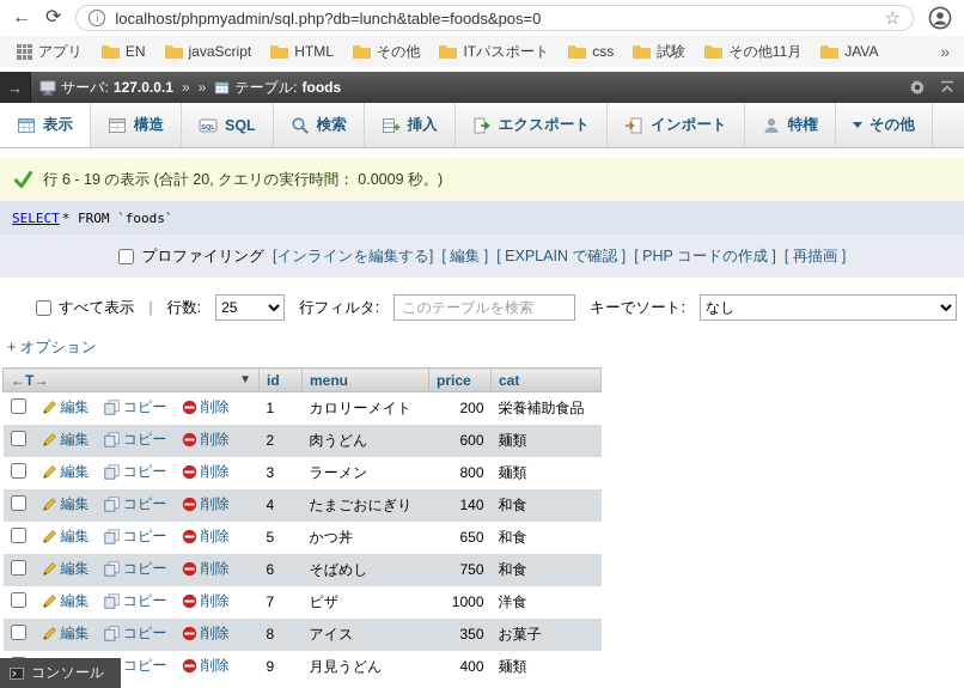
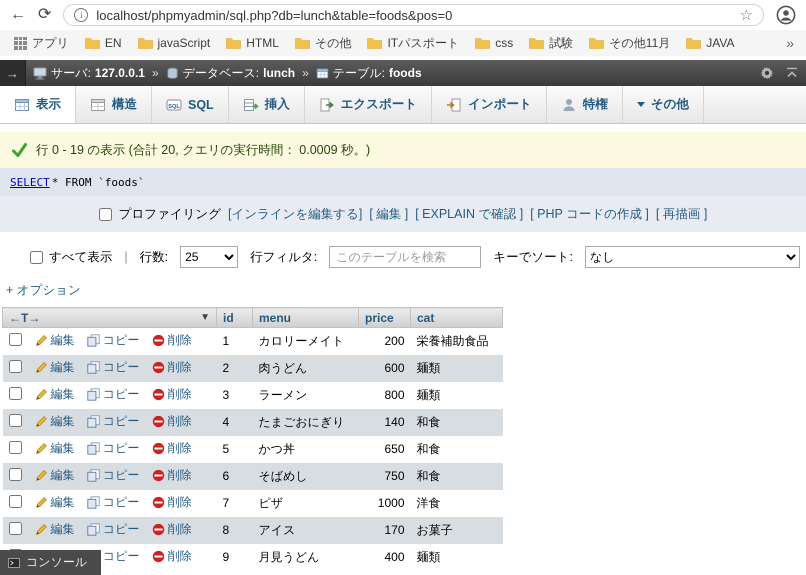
  ←
  ⟳
  i
  localhost/phpmyadmin/sql.php?db=lunch&table=foods&pos=0
  ☆
  アプリ
  EN
  javaScript
  HTML
  その他
  ITパスポート
  css
  試験
  その他11月
  JAVA
  »
  →
  サーバ:
  127.0.0.1
  »
+ データベース:
+ lunch
  »
  テーブル:
  foods
  表示
  構造
  SQL
- 検索
  挿入
  エクスポート
  インポート
  特権
  その他
- 行 6 - 19 の表示 (合計 20, クエリの実行時間： 0.0009 秒。)
+ 行 0 - 19 の表示 (合計 20, クエリの実行時間： 0.0009 秒。)
  SELECT
  * FROM `foods`
  プロファイリング
  [インラインを編集する]
  [ 編集 ]
  [ EXPLAIN で確認 ]
  [ PHP コードの作成 ]
  [ 再描画 ]
  すべて表示
  |
  行数:
  25
  行フィルタ:
  このテーブルを検索
  キーでソート:
  なし
  + オプション
  ←T→ ▼	id	menu	price	cat
  	編集 コピー 削除	1	カロリーメイト	200	栄養補助食品
  	編集 コピー 削除	2	肉うどん	600	麺類
  	編集 コピー 削除	3	ラーメン	800	麺類
  	編集 コピー 削除	4	たまごおにぎり	140	和食
  	編集 コピー 削除	5	かつ丼	650	和食
  	編集 コピー 削除	6	そばめし	750	和食
  	編集 コピー 削除	7	ピザ	1000	洋食
- 	編集 コピー 削除	8	アイス	350	お菓子
+ 	編集 コピー 削除	8	アイス	170	お菓子
  	コピー 削除	9	月見うどん	400	麺類
  コンソール
